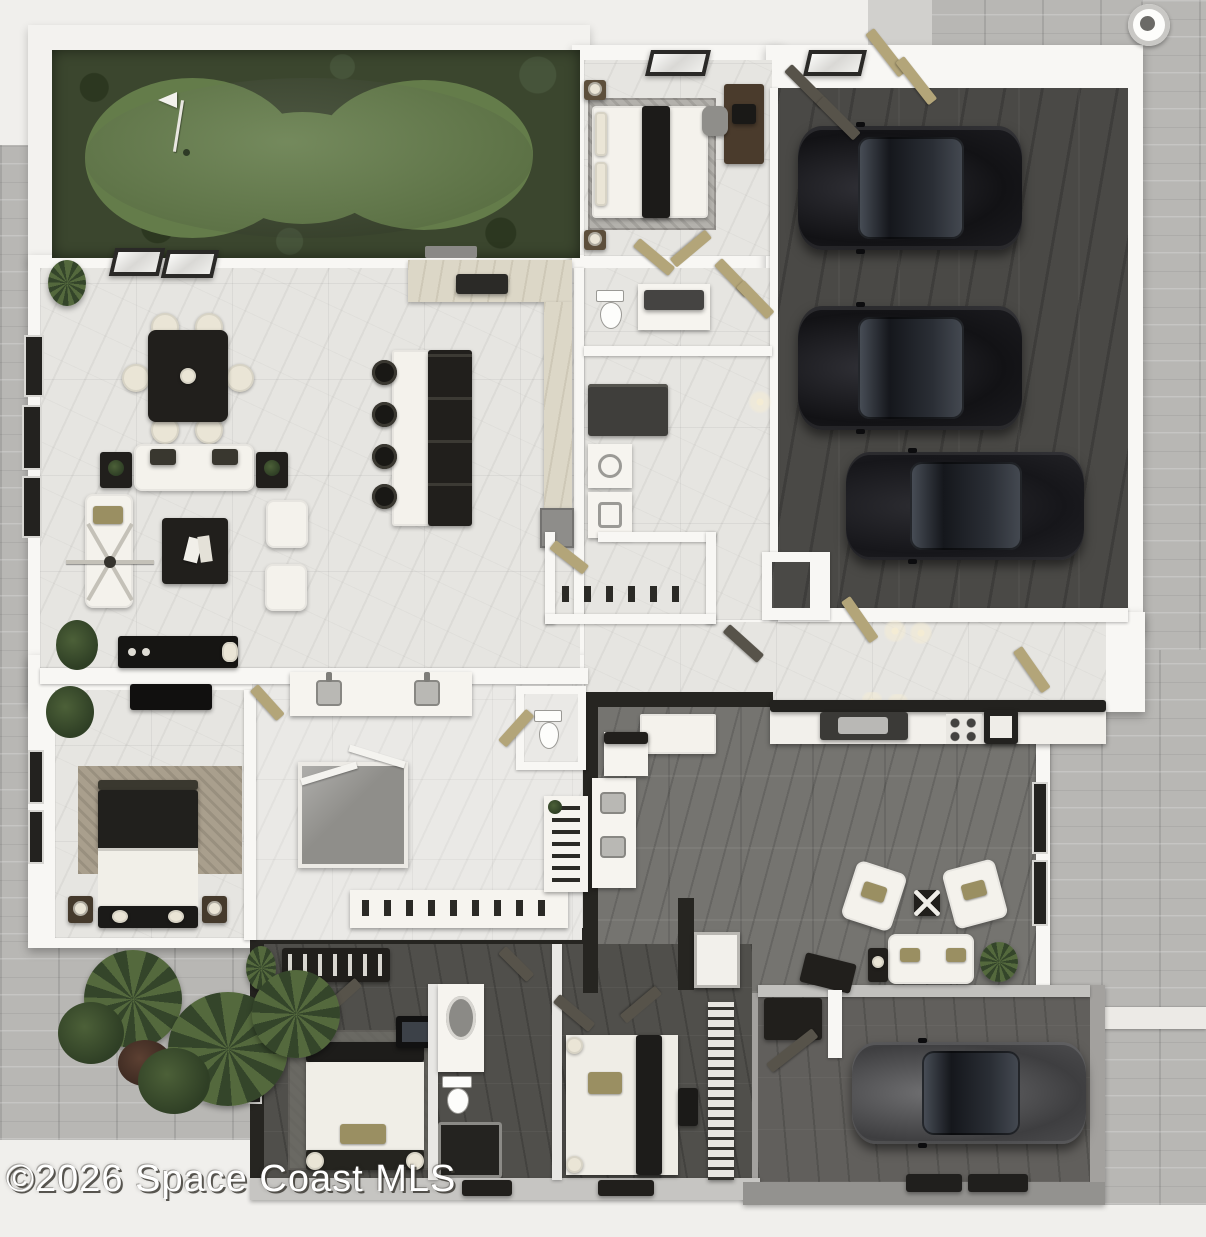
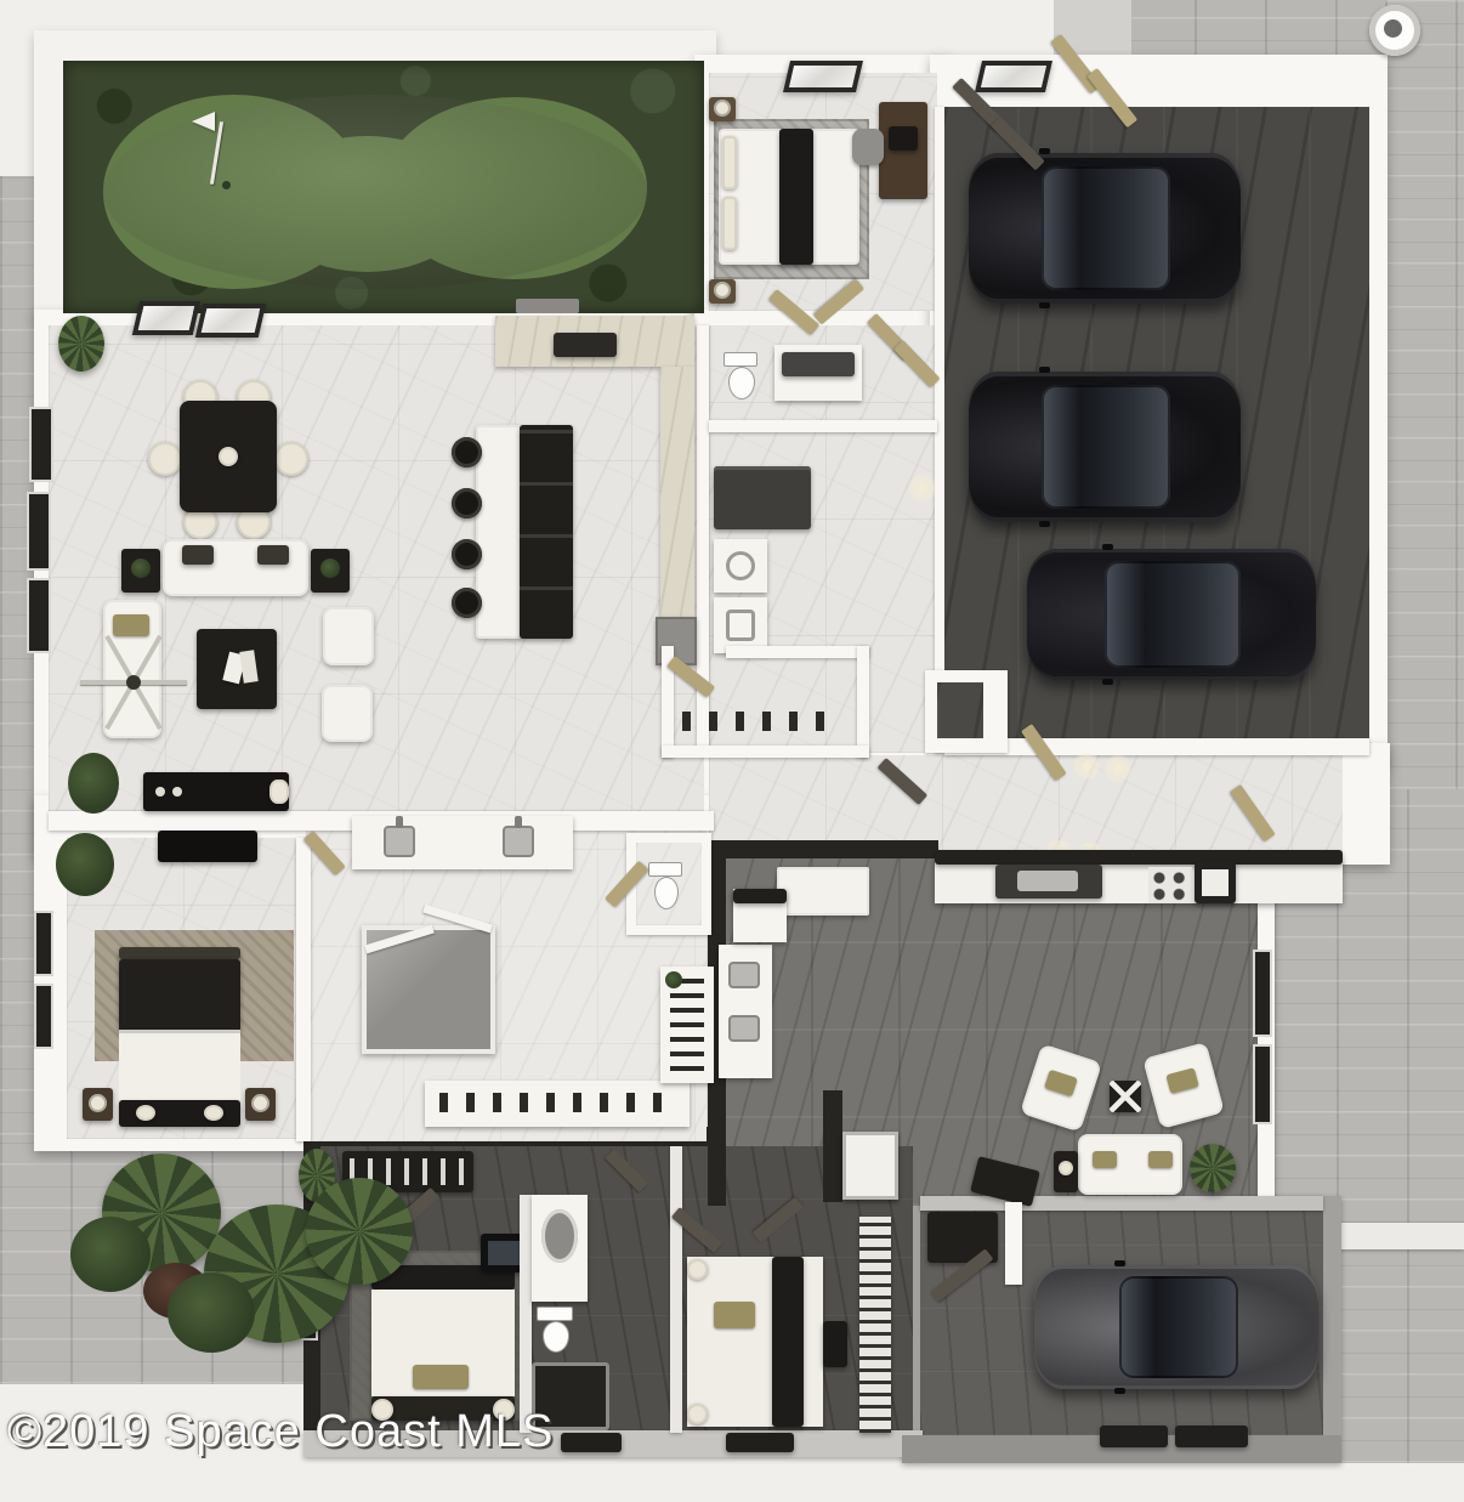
- ©2026 Space Coast MLS
+ ©2019 Space Coast MLS
